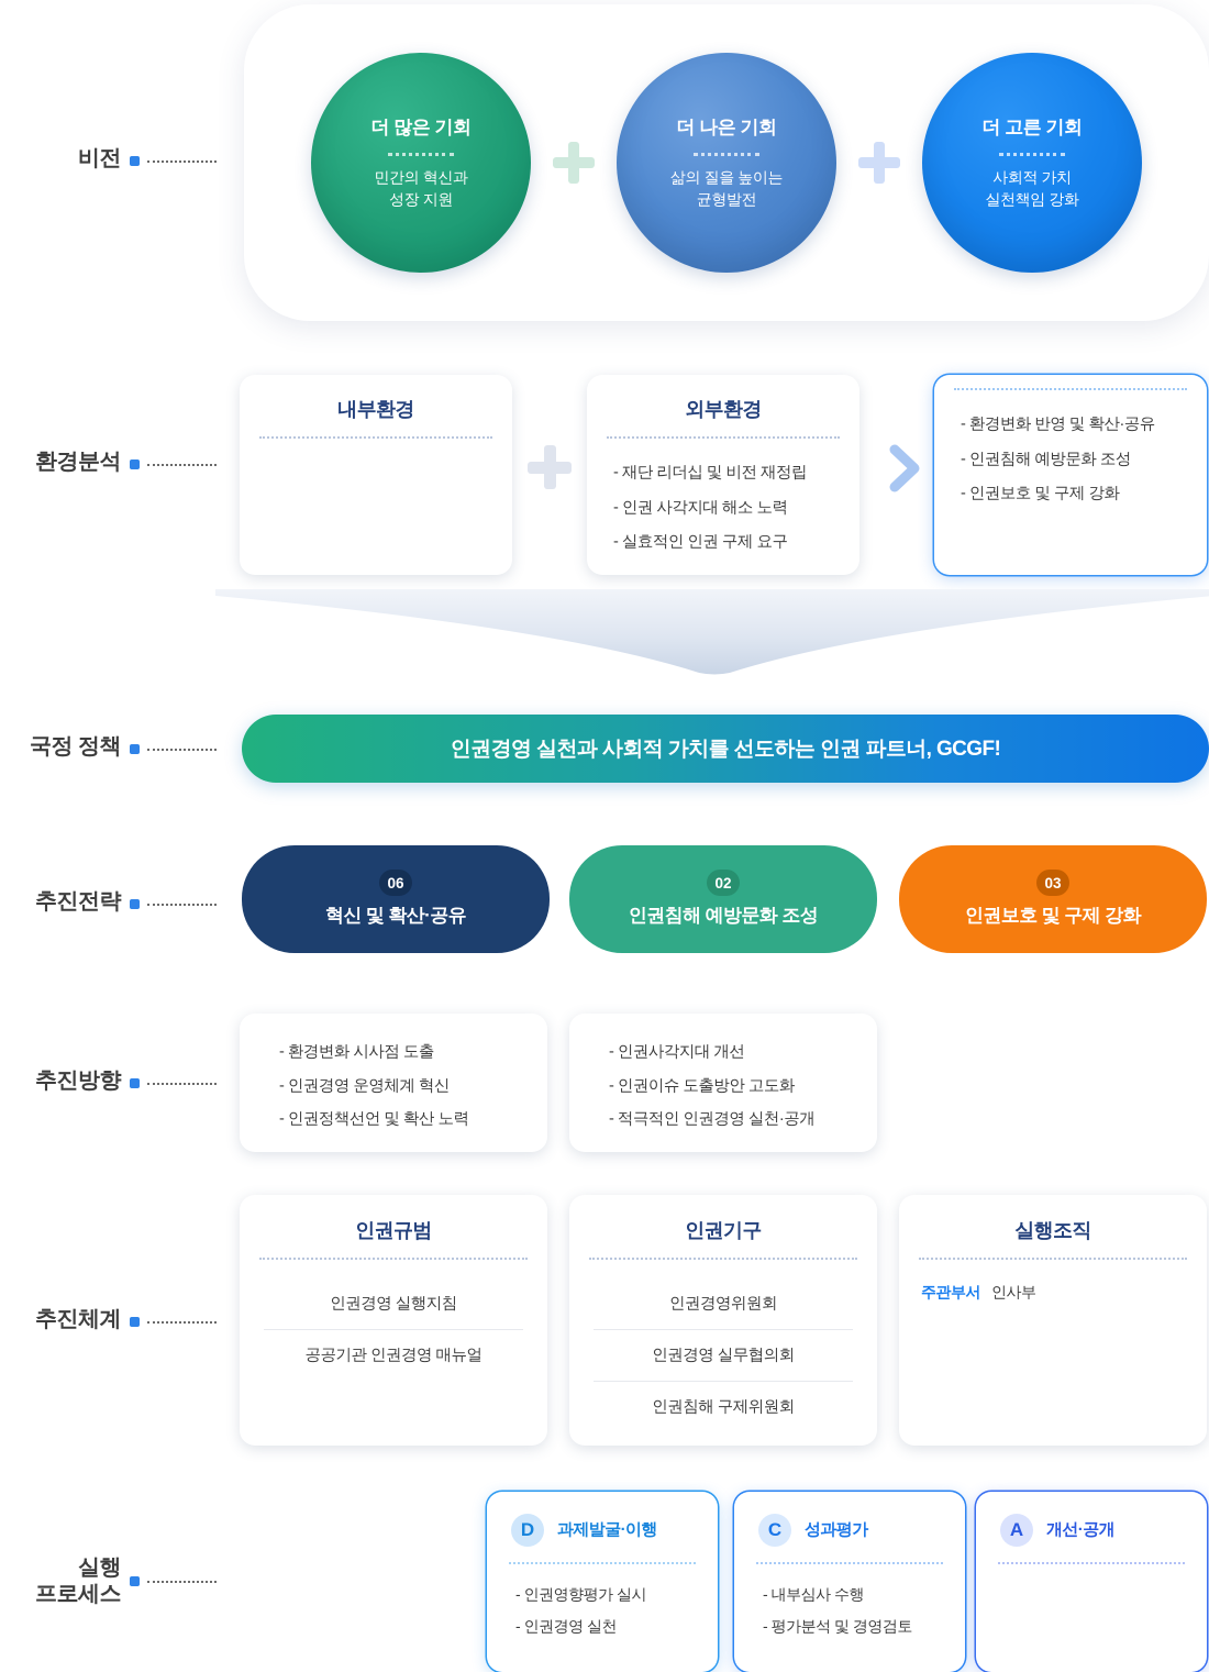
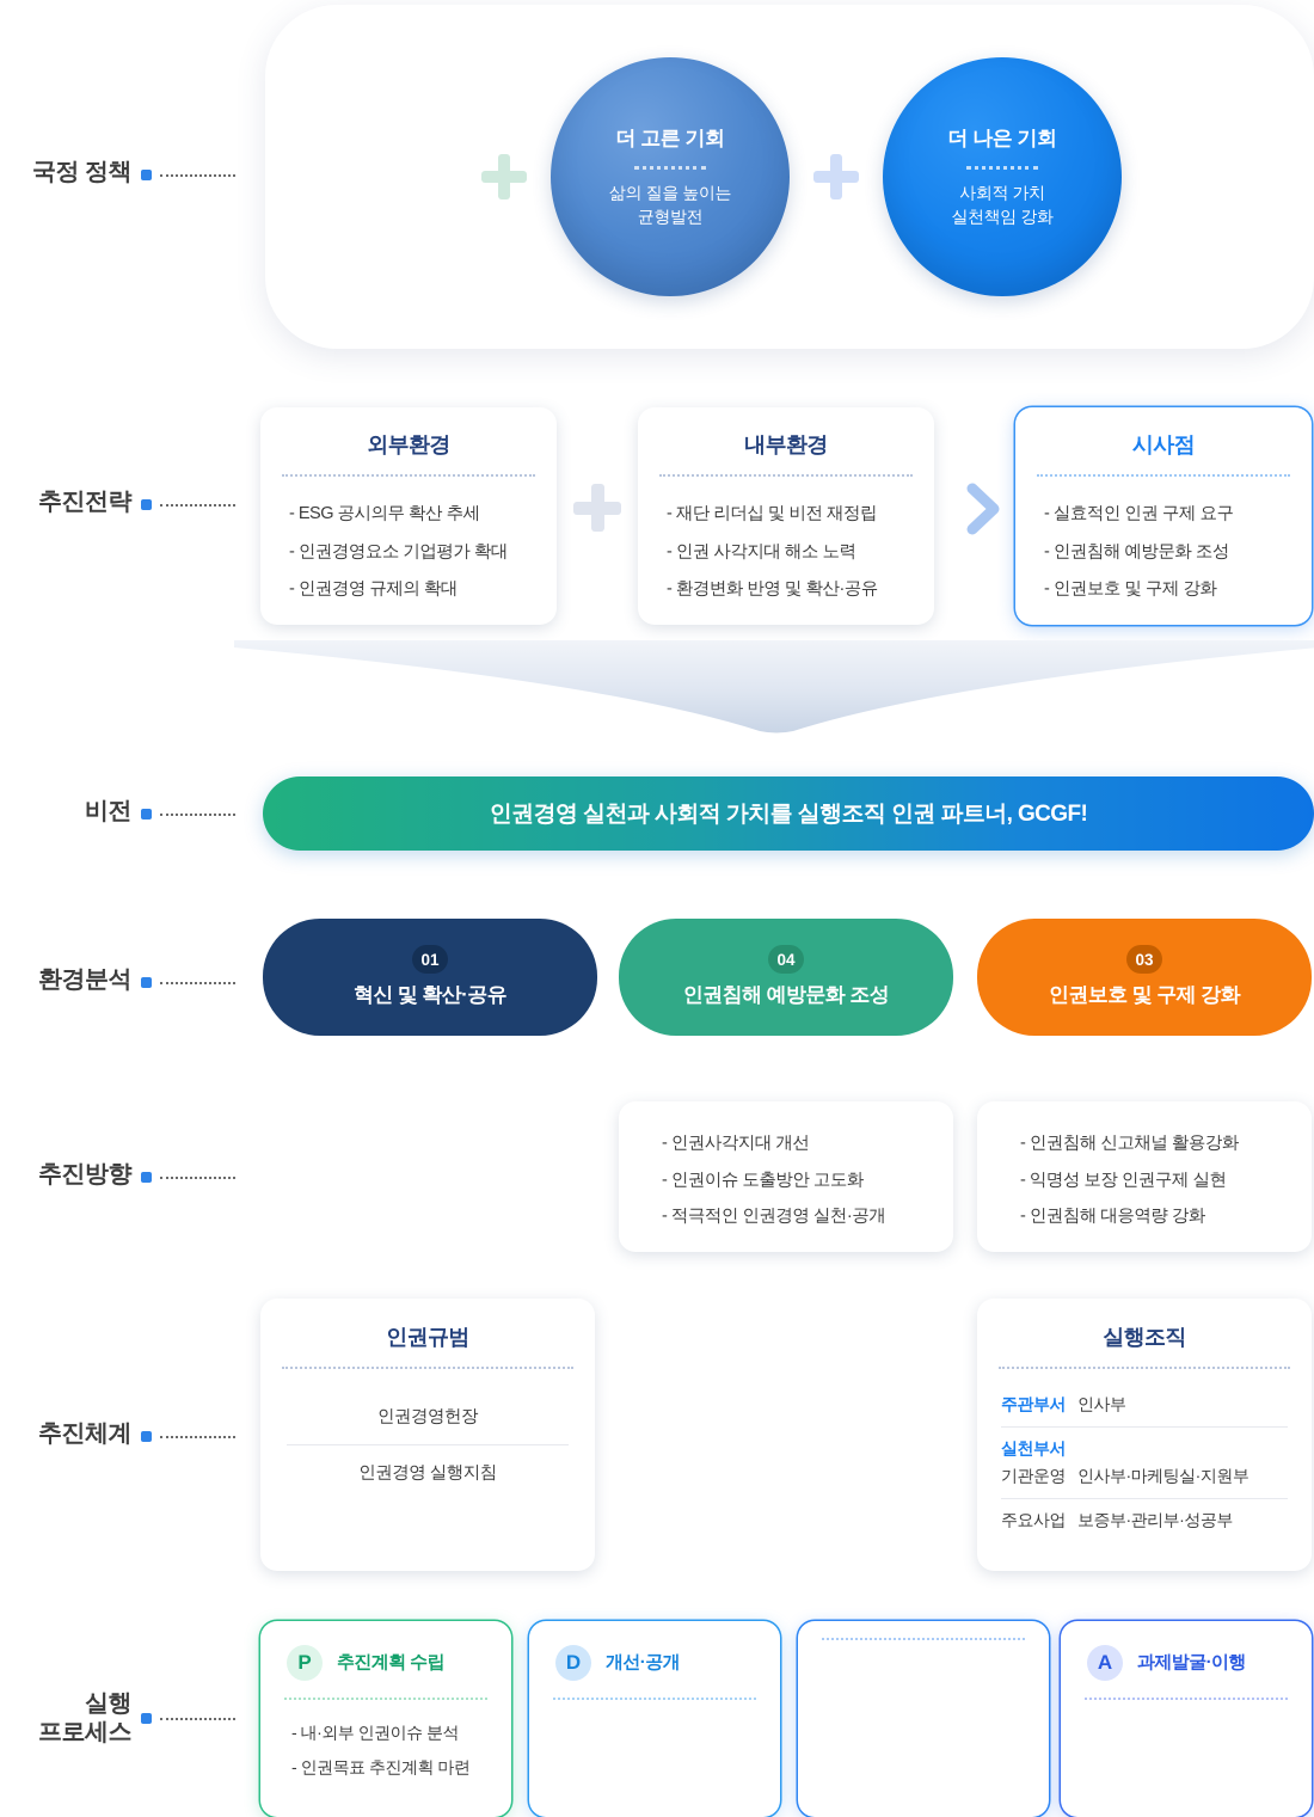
- 비전
+ 국정 정책
- 환경분석
+ 추진전략
- 국정 정책
+ 비전
- 추진전략
+ 환경분석
  추진방향
  추진체계
  실행
  프로세스
- 더 많은 기회
- 민간의 혁신과
- 성장 지원
- 더 나은 기회
+ 더 고른 기회
  삶의 질을 높이는
  균형발전
- 더 고른 기회
+ 더 나은 기회
  사회적 가치
  실천책임 강화
- 내부환경
+ 외부환경
+ ESG 공시의무 확산 추세
+ 인권경영요소 기업평가 확대
+ 인권경영 규제의 확대
- 외부환경
+ 내부환경
  재단 리더십 및 비전 재정립
  인권 사각지대 해소 노력
- 실효적인 인권 구제 요구
+ 환경변화 반영 및 확산·공유
+ 시사점
- 환경변화 반영 및 확산·공유
+ 실효적인 인권 구제 요구
  인권침해 예방문화 조성
  인권보호 및 구제 강화
- 인권경영 실천과 사회적 가치를 선도하는 인권 파트너, GCGF!
+ 인권경영 실천과 사회적 가치를 실행조직 인권 파트너, GCGF!
- 06
+ 01
  혁신 및 확산·공유
- 02
+ 04
  인권침해 예방문화 조성
  03
  인권보호 및 구제 강화
- 환경변화 시사점 도출
- 인권경영 운영체계 혁신
- 인권정책선언 및 확산 노력
  인권사각지대 개선
  인권이슈 도출방안 고도화
  적극적인 인권경영 실천·공개
+ 인권침해 신고채널 활용강화
+ 익명성 보장 인권구제 실현
+ 인권침해 대응역량 강화
  인권규범
+ 인권경영헌장
  인권경영 실행지침
- 공공기관 인권경영 매뉴얼
- 인권기구
- 인권경영위원회
- 인권경영 실무협의회
- 인권침해 구제위원회
  실행조직
  주관부서
  인사부
+ 실천부서
+ 기관운영
+ 인사부·마케팅실·지원부
+ 주요사업
+ 보증부·관리부·성공부
+ P
+ 추진계획 수립
+ 내·외부 인권이슈 분석
+ 인권목표 추진계획 마련
  D
- 과제발굴·이행
+ 개선·공개
- 인권영향평가 실시
- 인권경영 실천
- C
- 성과평가
- 내부심사 수행
- 평가분석 및 경영검토
  A
- 개선·공개
+ 과제발굴·이행
